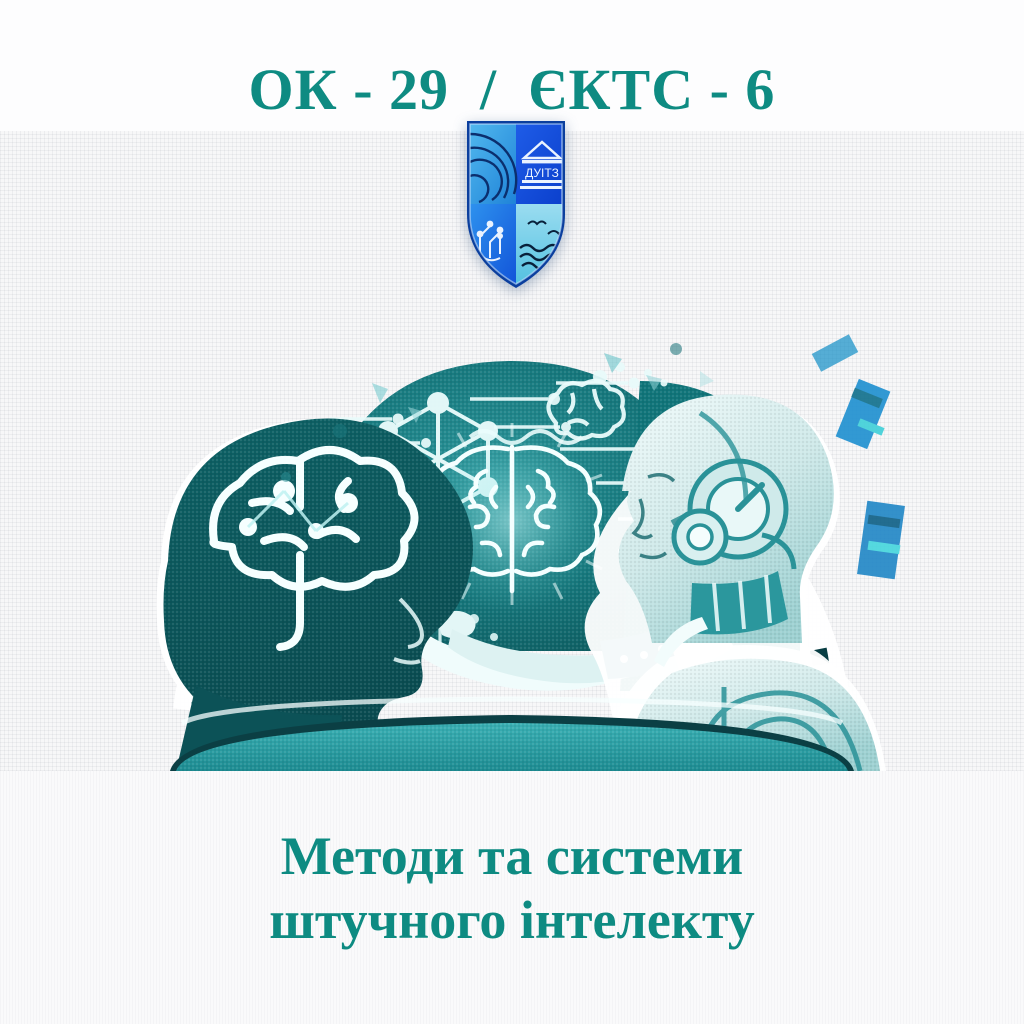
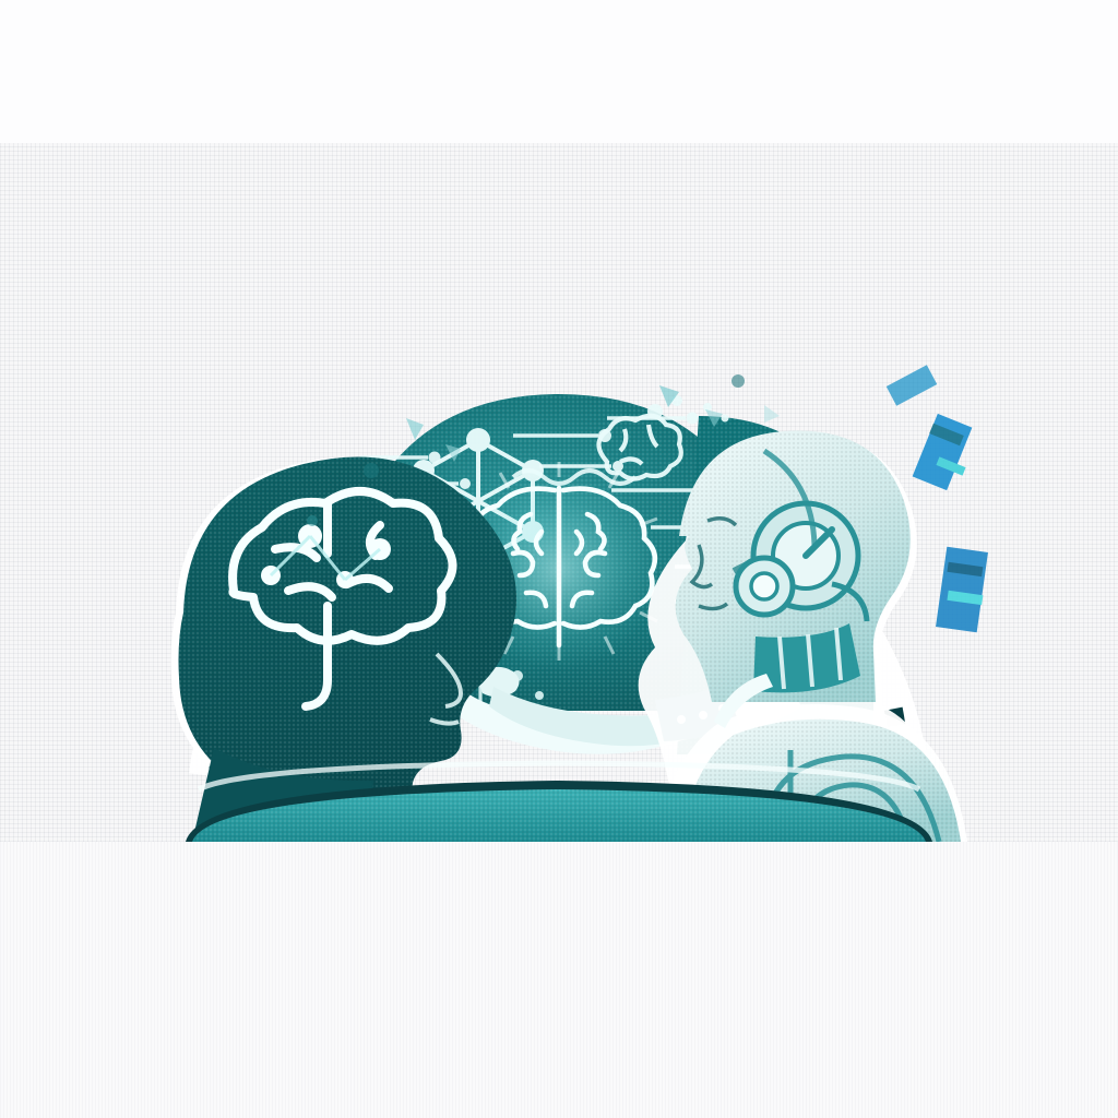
- ОК - 29 / ЄКТС - 6
- ДУІТЗ
- Методи та системи
- штучного інтелекту
